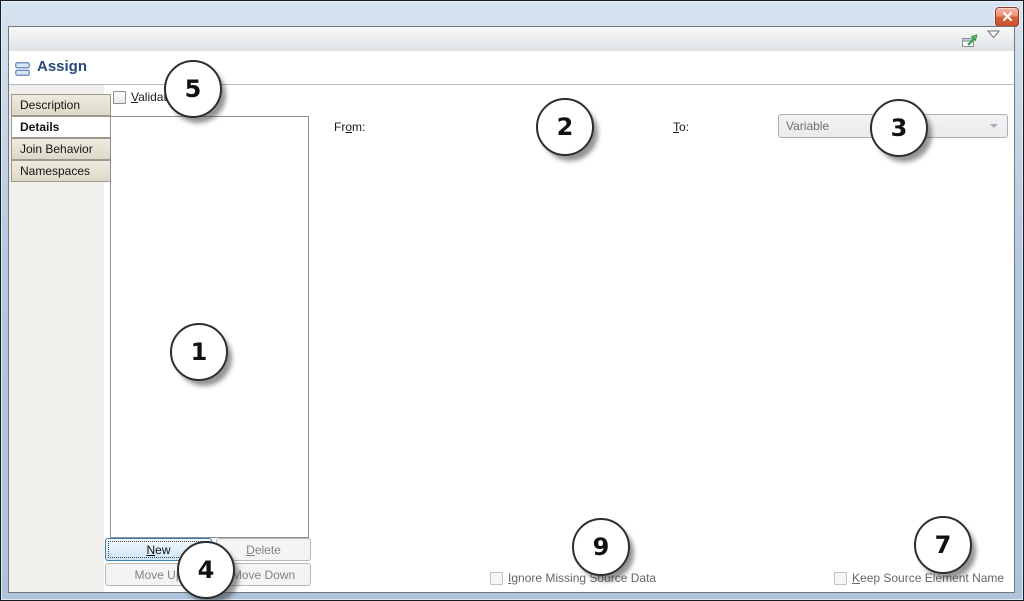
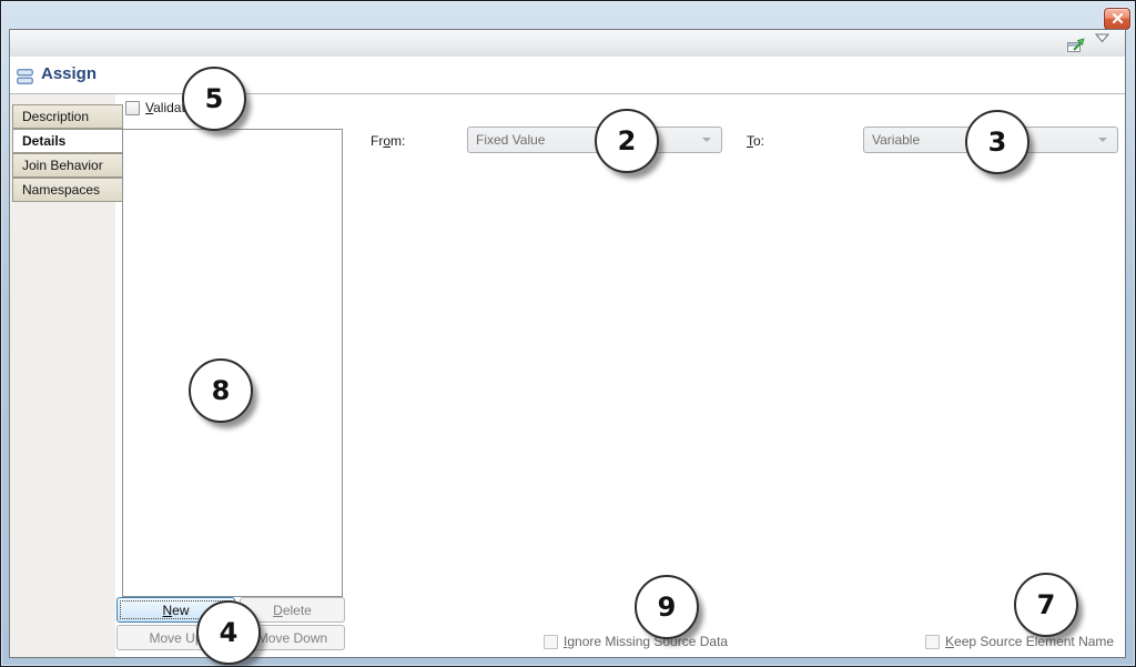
  Assign
  Description
  Details
  Join Behavior
  Namespaces
  Valida
  From:
+ Fixed Value
  To:
  Variable
  New
  Delete
  Move U
  Move Down
  Ignore Missing Source Data
  Keep Source Element Name
- 1
+ 8
  2
  3
  4
  5
  9
  7
